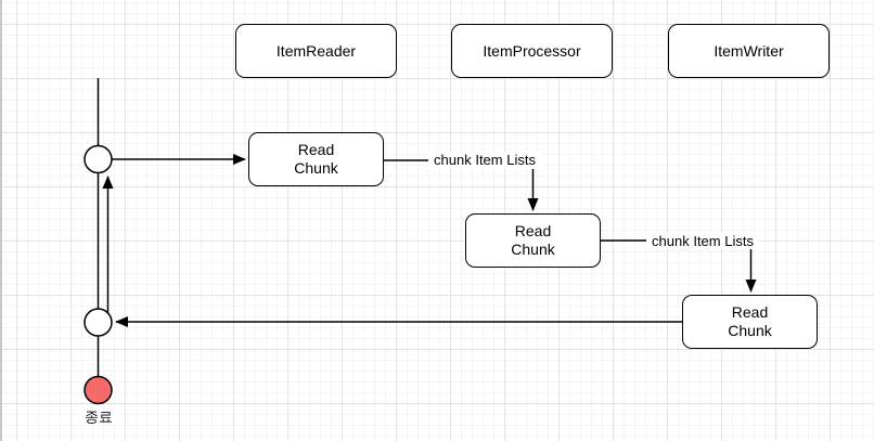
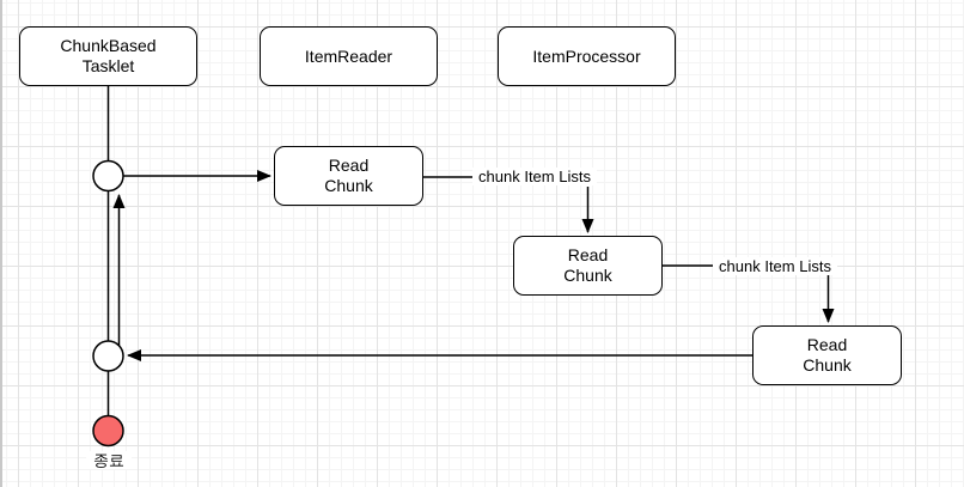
+ ChunkBased
+ Tasklet
  ItemReader
  ItemProcessor
- ItemWriter
  Read
  Chunk
  Read
  Chunk
  Read
  Chunk
  chunk Item Lists
  chunk Item Lists
  종료
